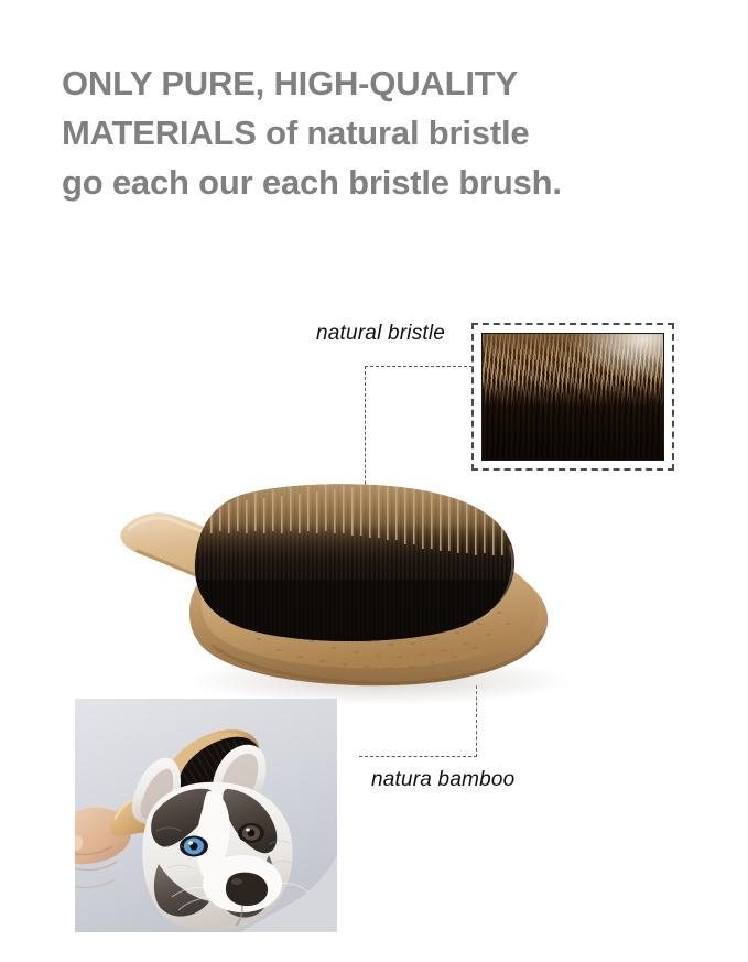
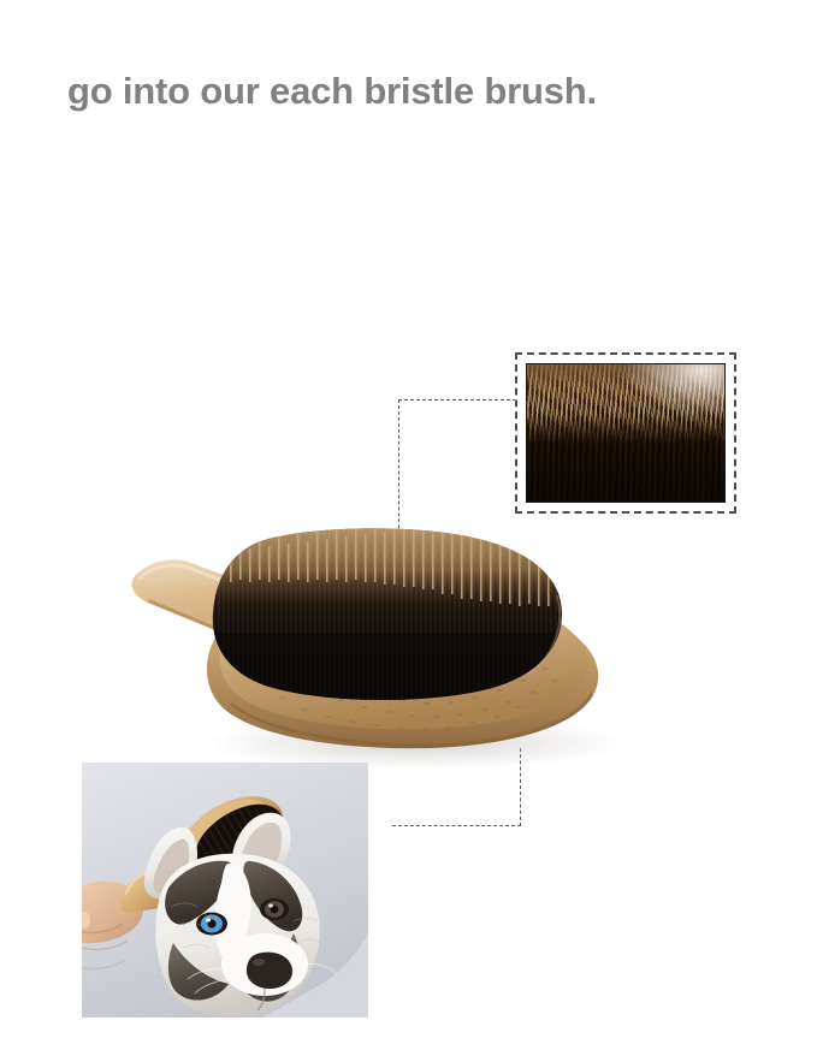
- ONLY PURE, HIGH-QUALITY
- MATERIALS of natural bristle
- go each our each bristle brush.
+ go into our each bristle brush.
- natural bristle
- natura bamboo
